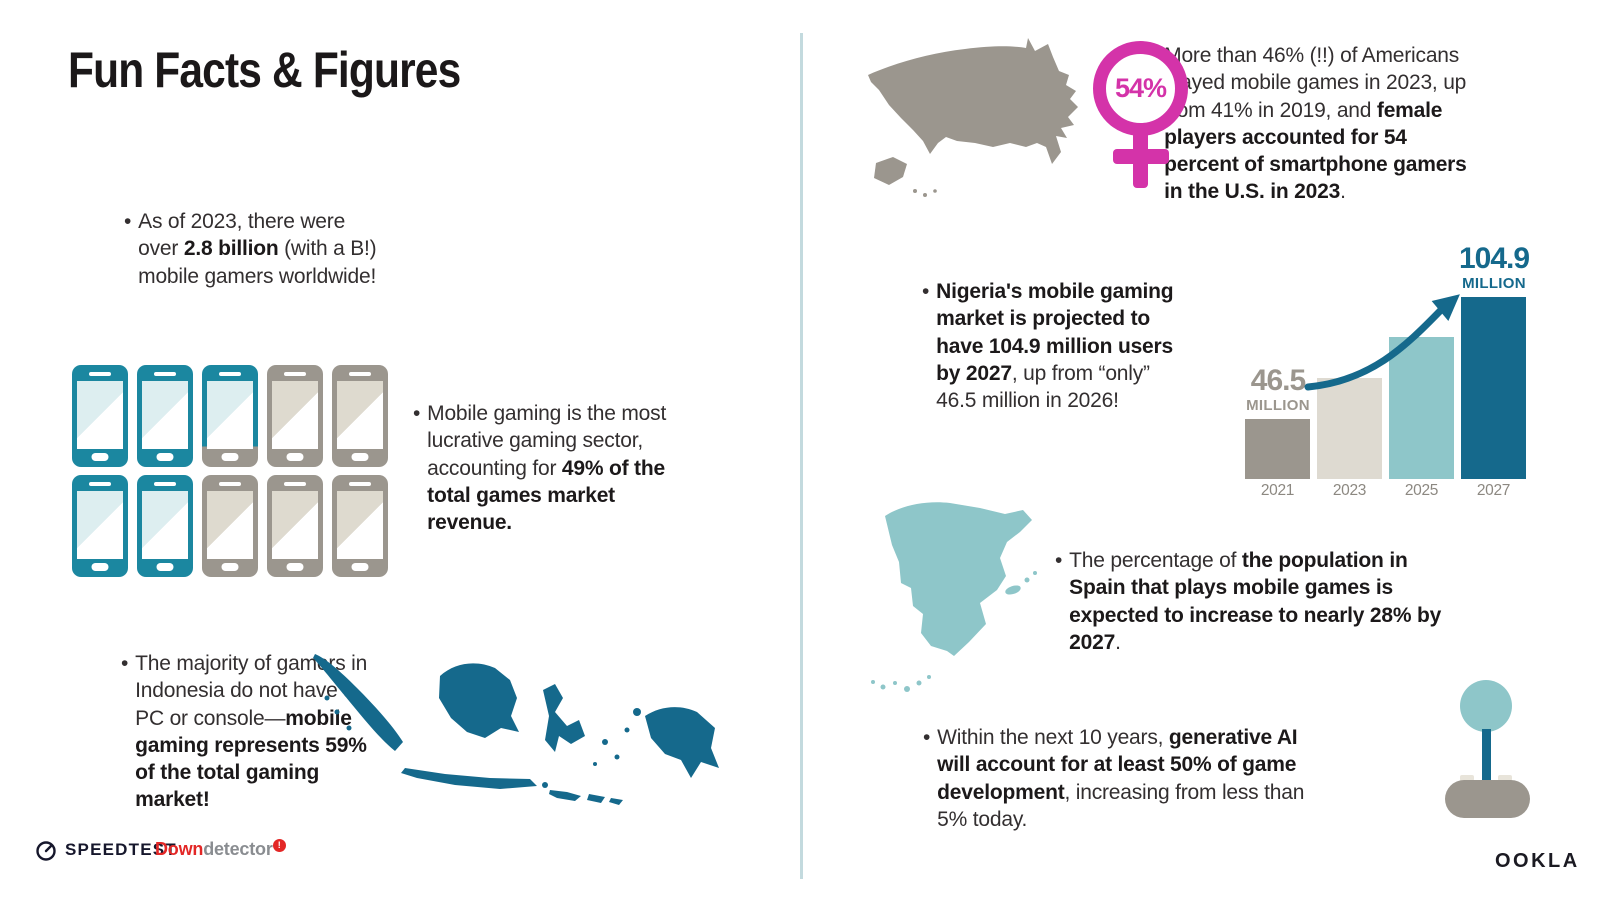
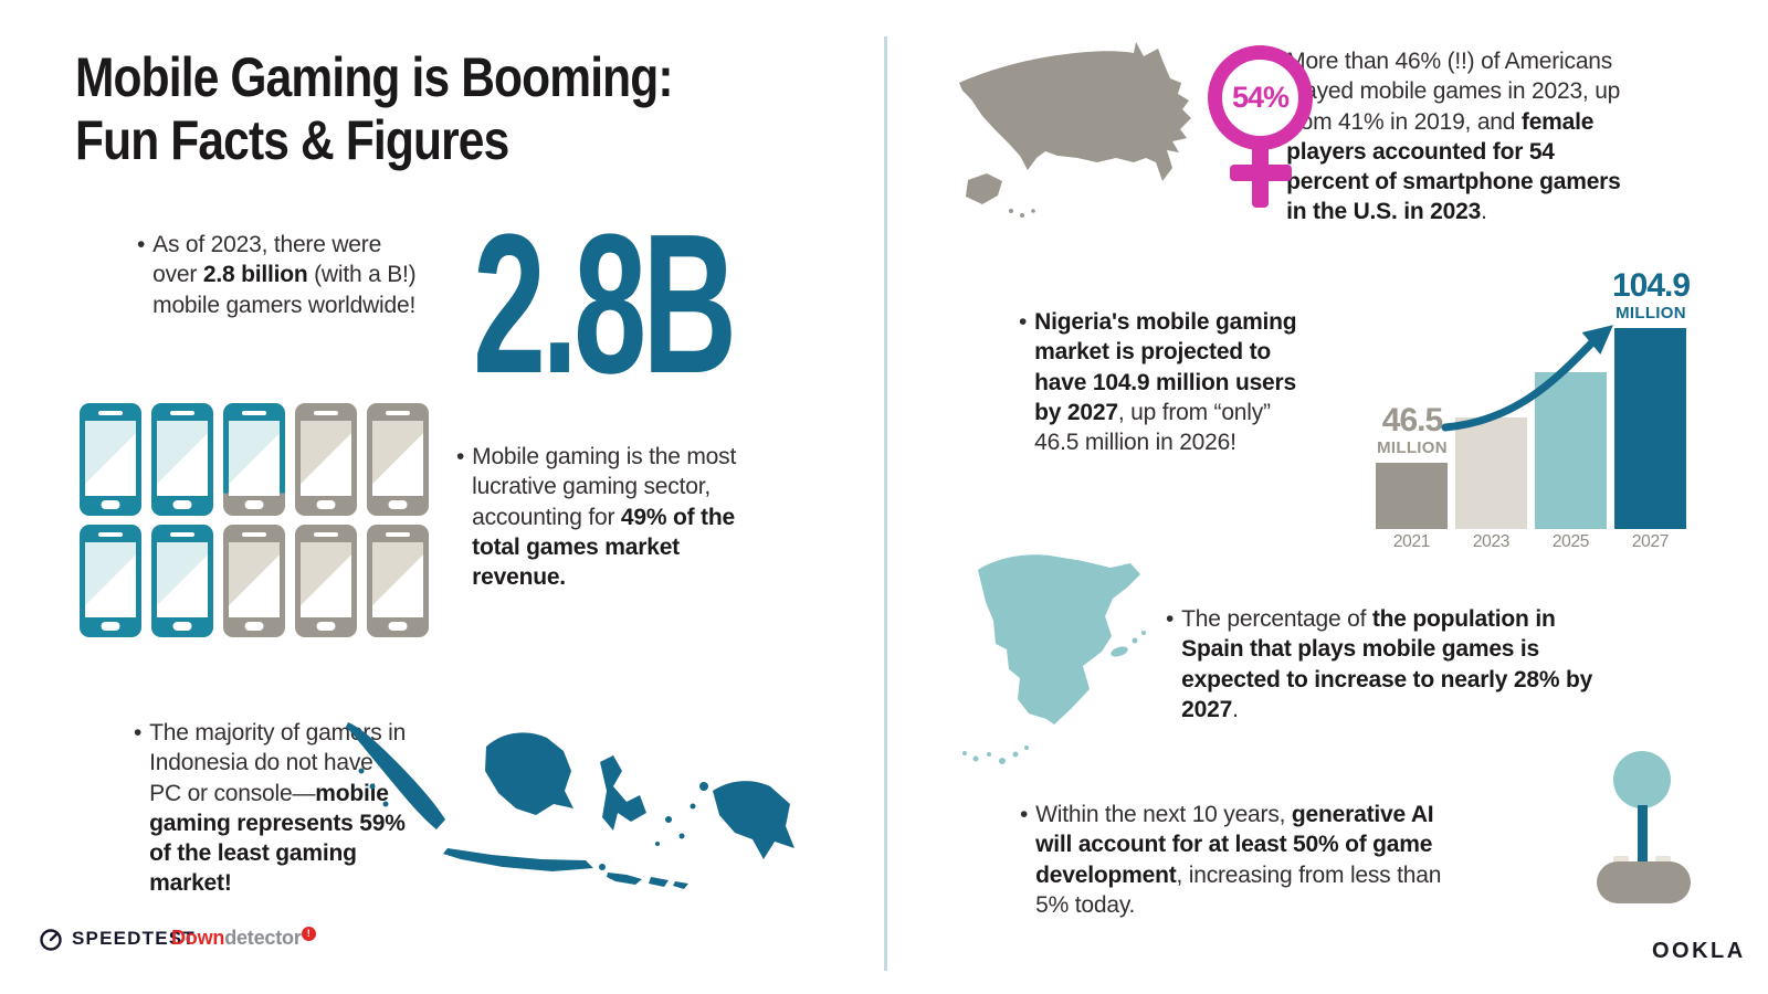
+ Mobile Gaming is Booming:
  Fun Facts & Figures
  •
  As of 2023, there were over 2.8 billion (with a B!) mobile gamers worldwide!
+ 2.8B
  •
  Mobile gaming is the most lucrative gaming sector, accounting for 49% of the total games market revenue.
  •
- The majority of gamrs in Indonesia do not have PC or console—mobile gaming represents 59% of the total gaming market!
+ The majority of gamrs in Indonesia do not have PC or console—mobile gaming represents 59% of the least gaming market!
  54%
  ore than 46% (!!) of Americans yed mobile games in 2023, up m 41% in 2019, and female players accounted for 54 percent of smartphone gamers in the U.S. in 2023.
  •
  Nigeria's mobile gaming market is projected to have 104.9 million users by 2027, up from “only” 46.5 million in 2026!
  2021
  2023
  2025
  2027
  46.5
  MILLION
  104.9
  MILLION
  •
  The percentage of the population in Spain that plays mobile games is expected to increase to nearly 28% by 2027.
  •
  Within the next 10 years, generative AI will account for at least 50% of game development, increasing from less than 5% today.
  SPEEDTEST
  Downdetector !
  OOKLA
